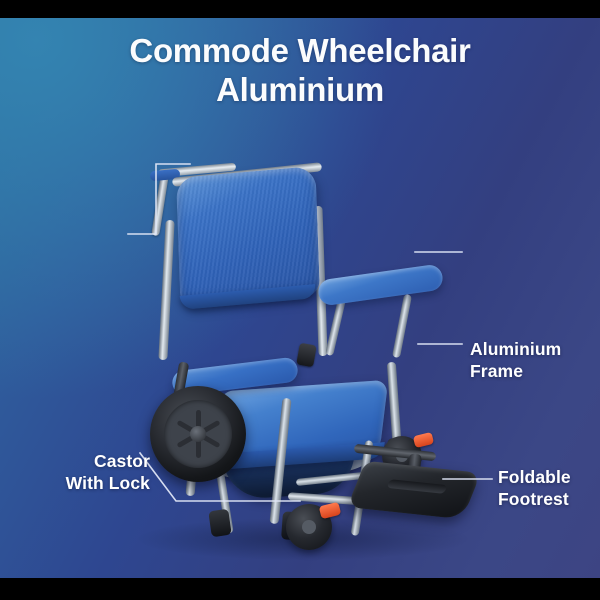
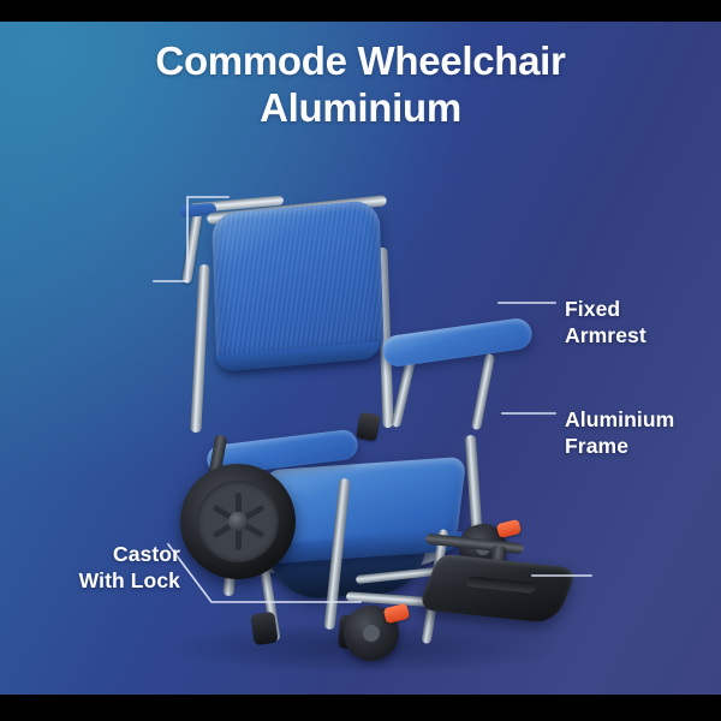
  Commode Wheelchair
  Aluminium
+ Fixed
+ Armrest
  Aluminium
  Frame
  Castor
  With Lock
- Foldable
- Footrest
